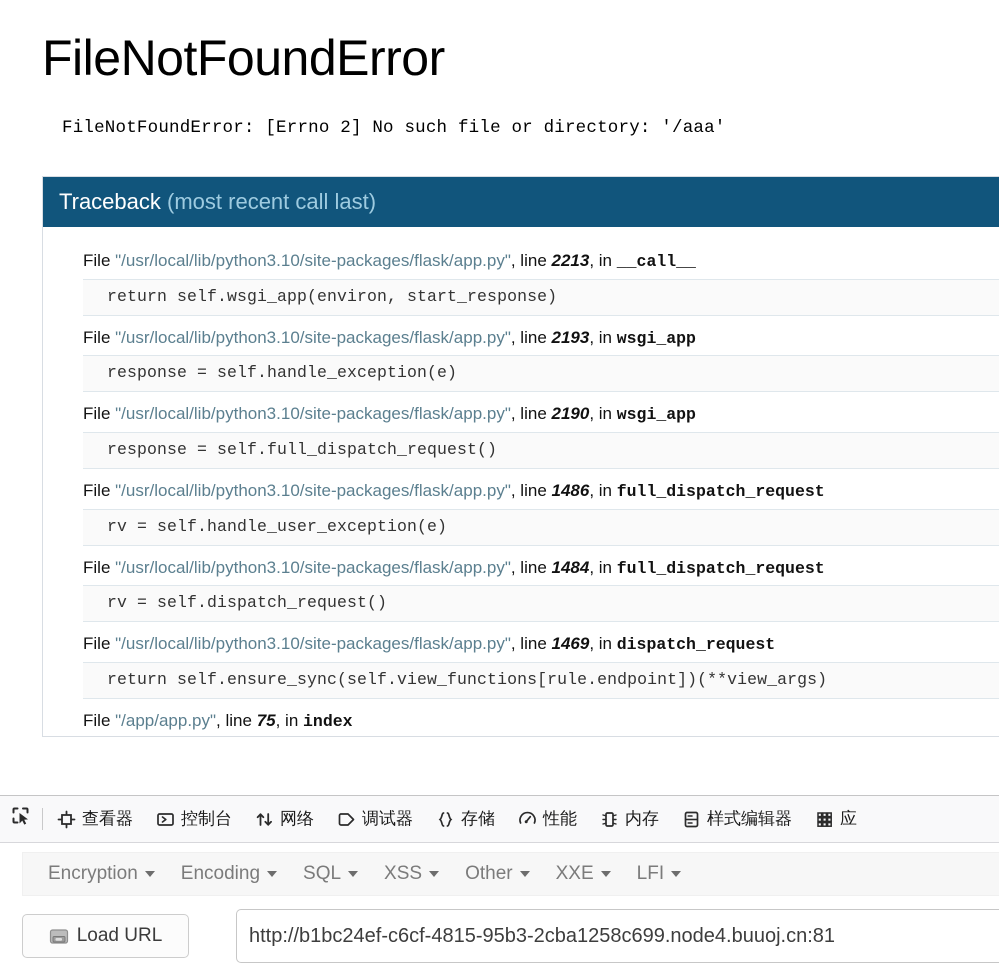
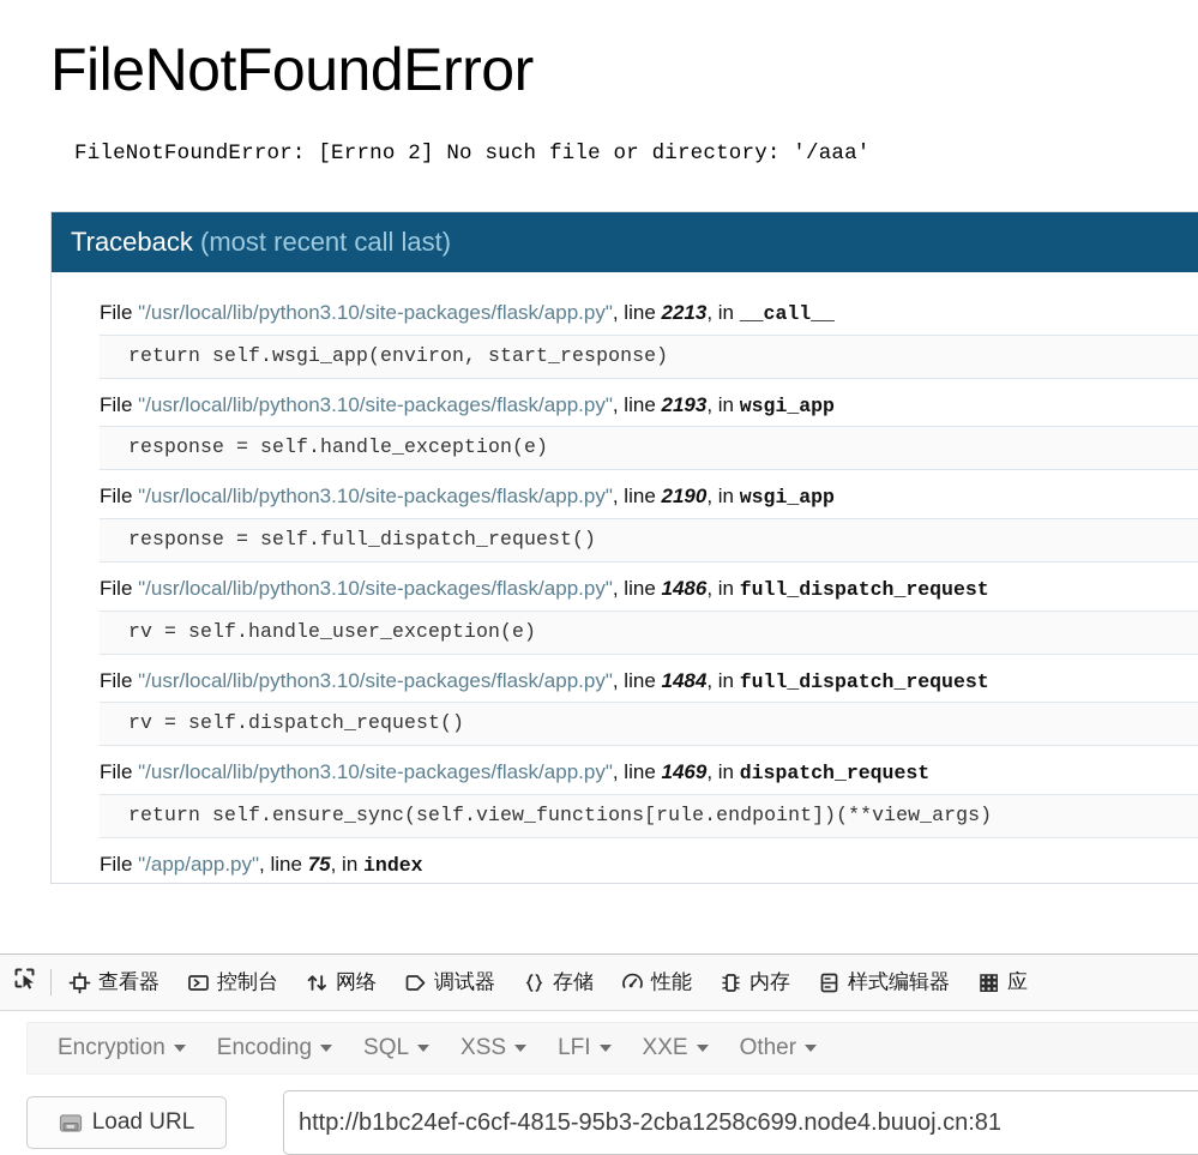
  FileNotFoundError
  FileNotFoundError: [Errno 2] No such file or directory: '/aaa'
  Traceback (most recent call last)
  File "/usr/local/lib/python3.10/site-packages/flask/app.py", line 2213, in __call__
  return self.wsgi_app(environ, start_response)
  File "/usr/local/lib/python3.10/site-packages/flask/app.py", line 2193, in wsgi_app
  response = self.handle_exception(e)
  File "/usr/local/lib/python3.10/site-packages/flask/app.py", line 2190, in wsgi_app
  response = self.full_dispatch_request()
  File "/usr/local/lib/python3.10/site-packages/flask/app.py", line 1486, in full_dispatch_request
  rv = self.handle_user_exception(e)
  File "/usr/local/lib/python3.10/site-packages/flask/app.py", line 1484, in full_dispatch_request
  rv = self.dispatch_request()
  File "/usr/local/lib/python3.10/site-packages/flask/app.py", line 1469, in dispatch_request
  return self.ensure_sync(self.view_functions[rule.endpoint])(**view_args)
  File "/app/app.py", line 75, in index
  查看器
  控制台
  网络
  调试器
  存储
  性能
  内存
  样式编辑器
  应
  Encryption
  Encoding
  SQL
  XSS
- Other
+ LFI
  XXE
- LFI
+ Other
  Load URL
  http://b1bc24ef-c6cf-4815-95b3-2cba1258c699.node4.buuoj.cn:81
